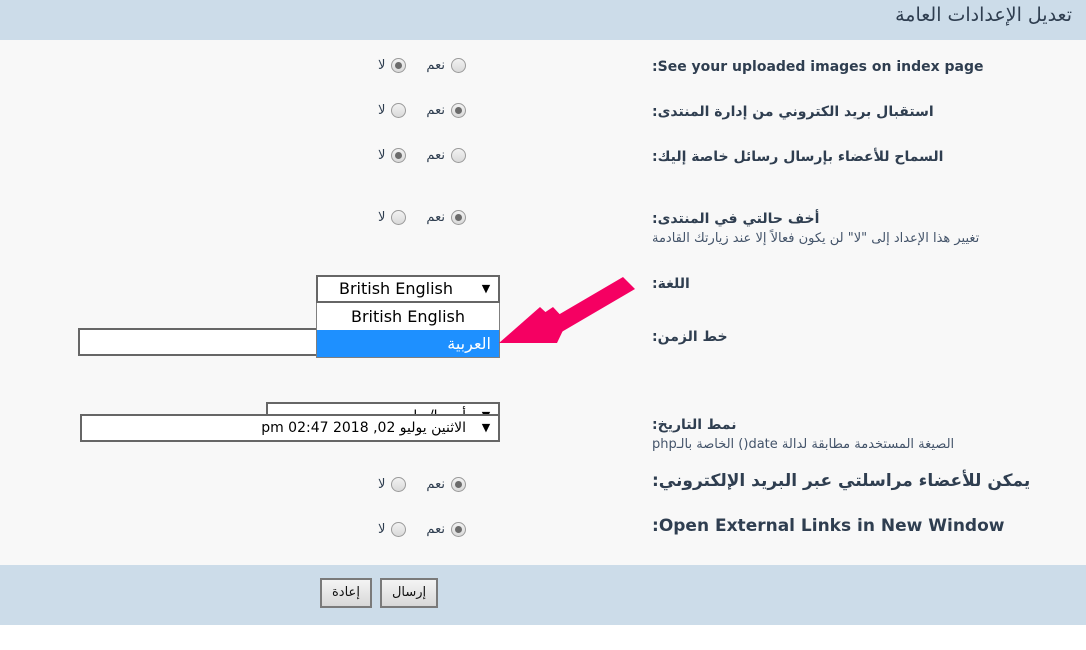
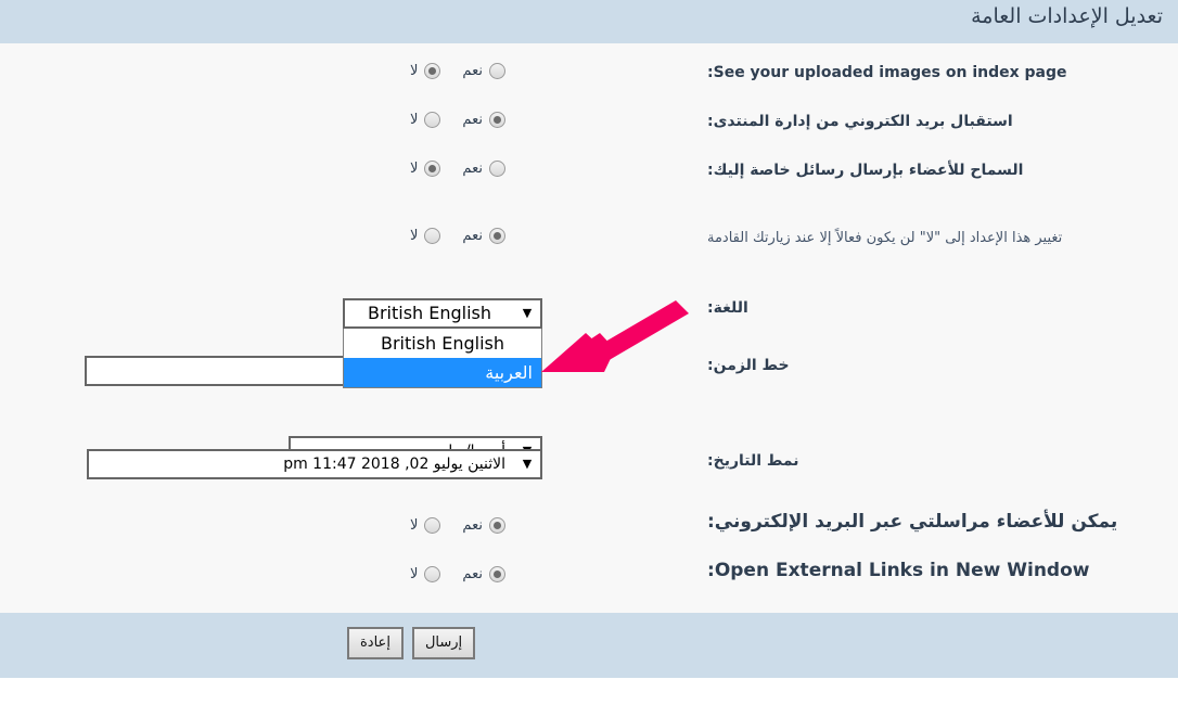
  تعديل الإعدادات العامة
  See your uploaded images on index page:
  نعم
  لا
  استقبال بريد الكتروني من إدارة المنتدى:
  نعم
  لا
  السماح للأعضاء بإرسال رسائل خاصة إليك:
  نعم
  لا
- أخف حالتي في المنتدى:
  تغيير هذا الإعداد إلى "لا" لن يكون فعالاً إلا عند زيارتك القادمة
  نعم
  لا
  اللغة:
  خط الزمن:
  نمط التاريخ:
- الصيغة المستخدمة مطابقة لدالة date() الخاصة بالـphp
  يمكن للأعضاء مراسلتي عبر البريد الإلكتروني:
  نعم
  لا
  Open External Links in New Window:
  نعم
  لا
  ▼
- الاثنين يوليو 02, 2018 02:47 pm
+ الاثنين يوليو 02, 2018 11:47 pm
  ▼
  British English
  British English
  العربية
  إرسال
  إعادة
